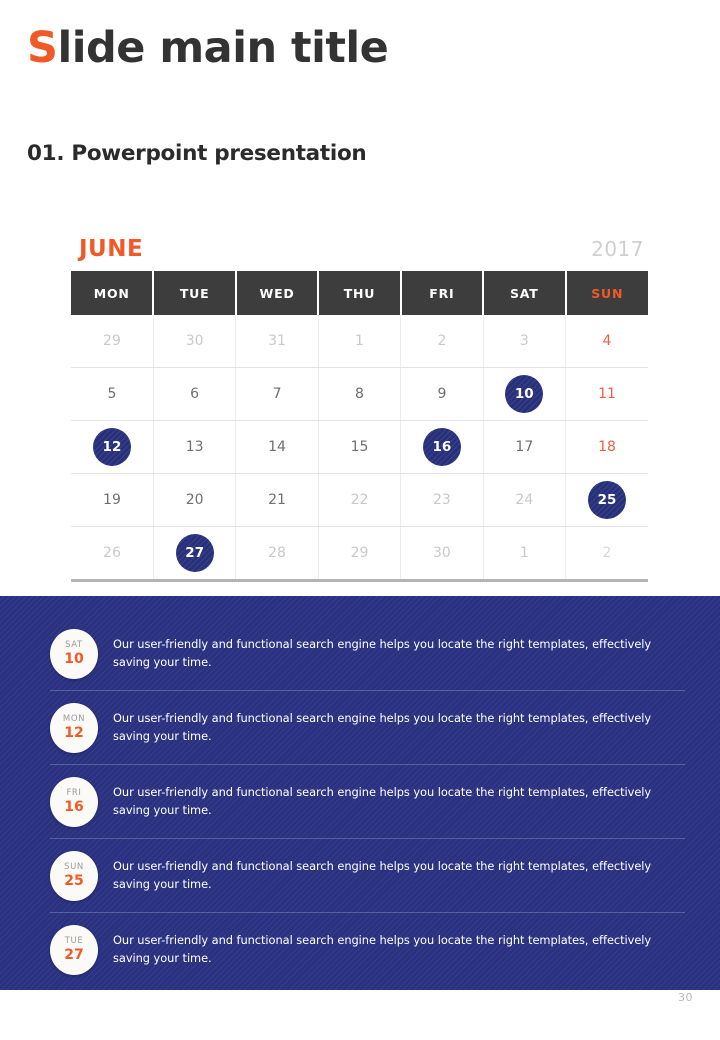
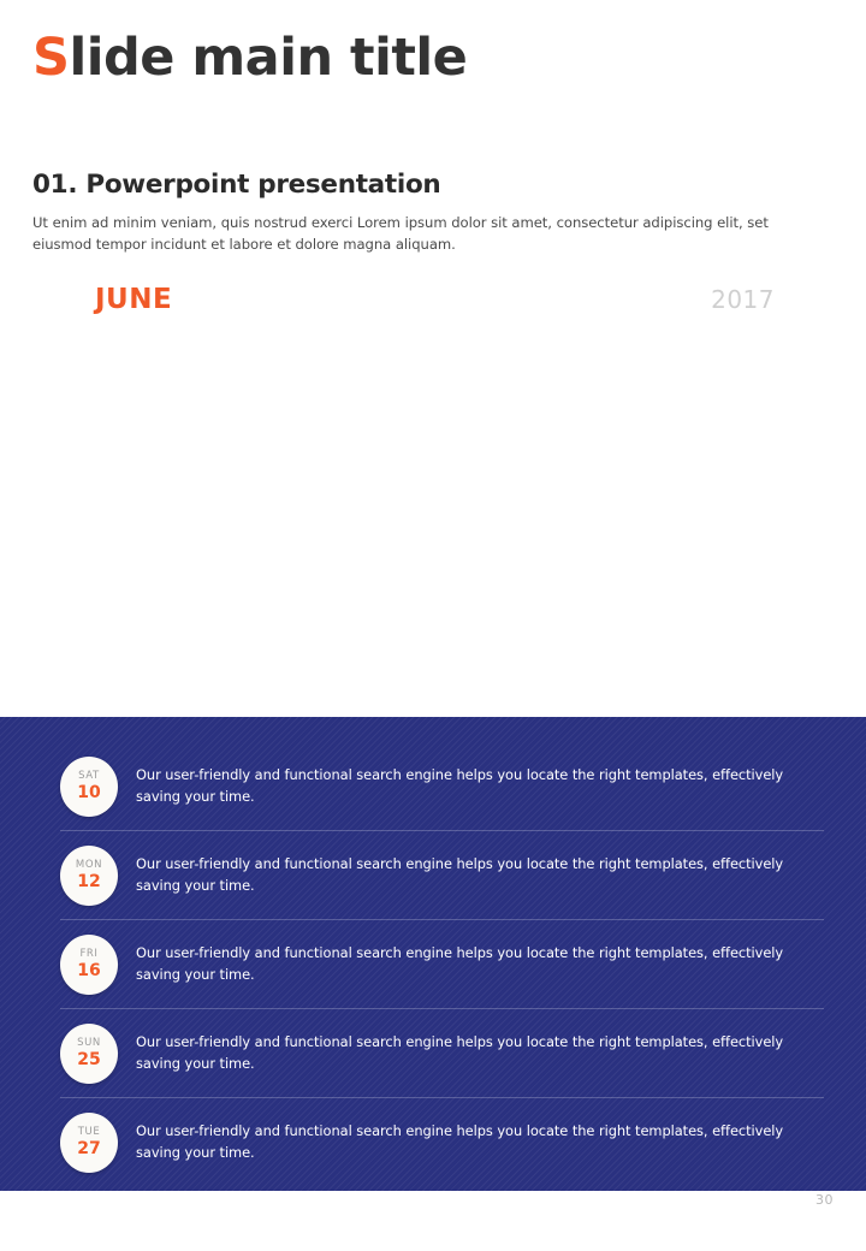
  Slide main title
  01. Powerpoint presentation
+ Ut enim ad minim veniam, quis nostrud exerci Lorem ipsum dolor sit amet, consectetur adipiscing elit, set eiusmod tempor incidunt et labore et dolore magna aliquam.
  JUNE
  2017
- MON	TUE	WED	THU	FRI	SAT	SUN
- 29	30	31	1	2	3	4
- 5	6	7	8	9	10	11
- 12	13	14	15	16	17	18
- 19	20	21	22	23	24	25
- 26	27	28	29	30	1	2
  SAT
  10
  Our user-friendly and functional search engine helps you locate the right templates, effectively saving your time.
  MON
  12
  Our user-friendly and functional search engine helps you locate the right templates, effectively saving your time.
  FRI
  16
  Our user-friendly and functional search engine helps you locate the right templates, effectively saving your time.
  SUN
  25
  Our user-friendly and functional search engine helps you locate the right templates, effectively saving your time.
  TUE
  27
  Our user-friendly and functional search engine helps you locate the right templates, effectively saving your time.
  30
